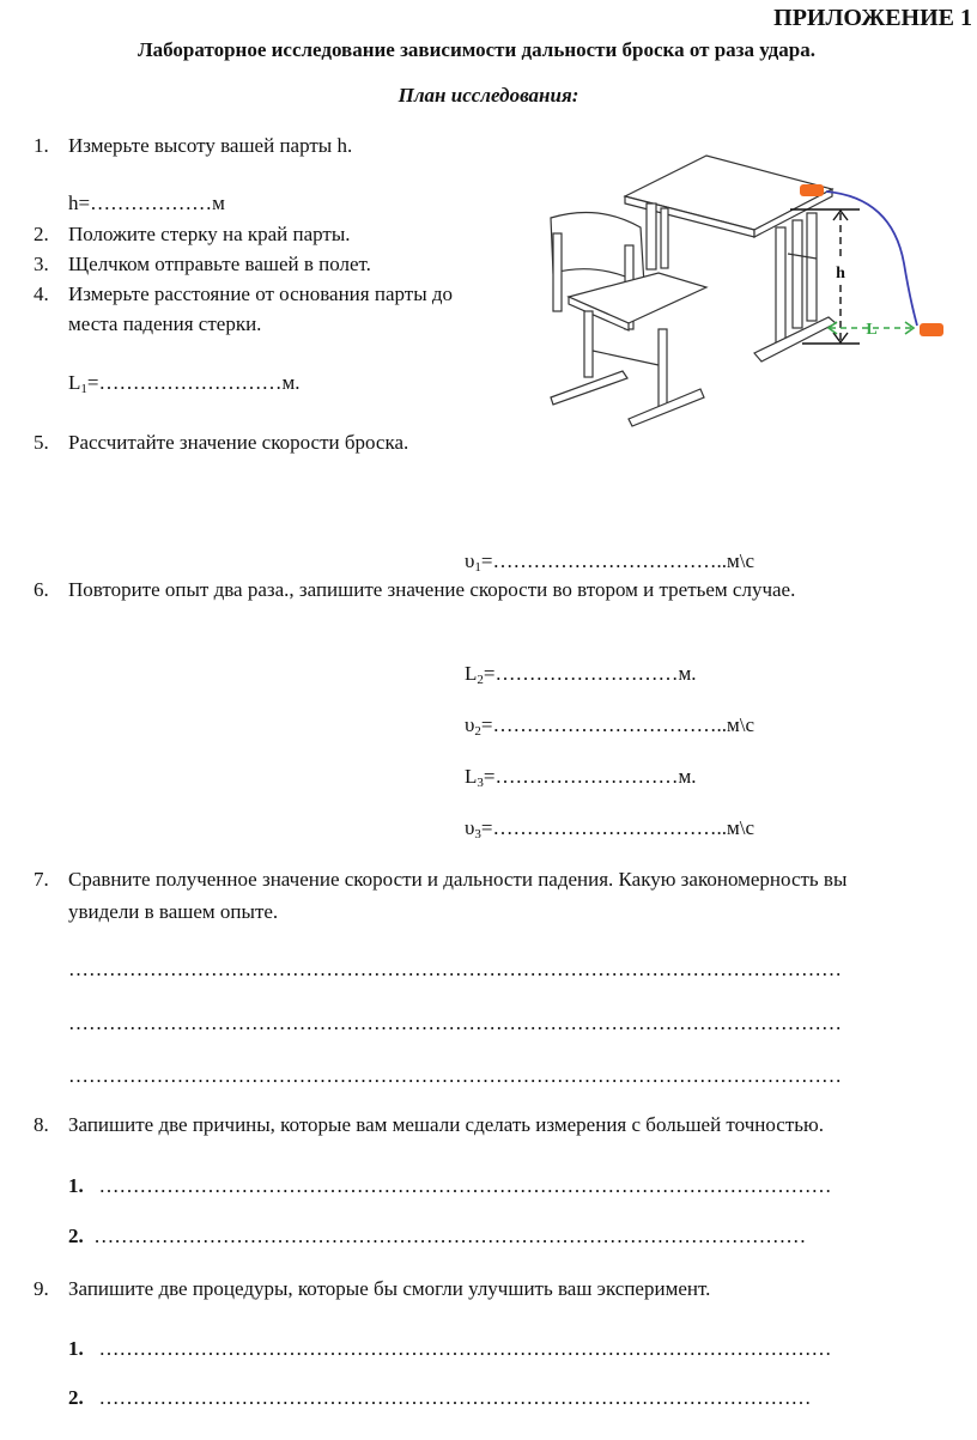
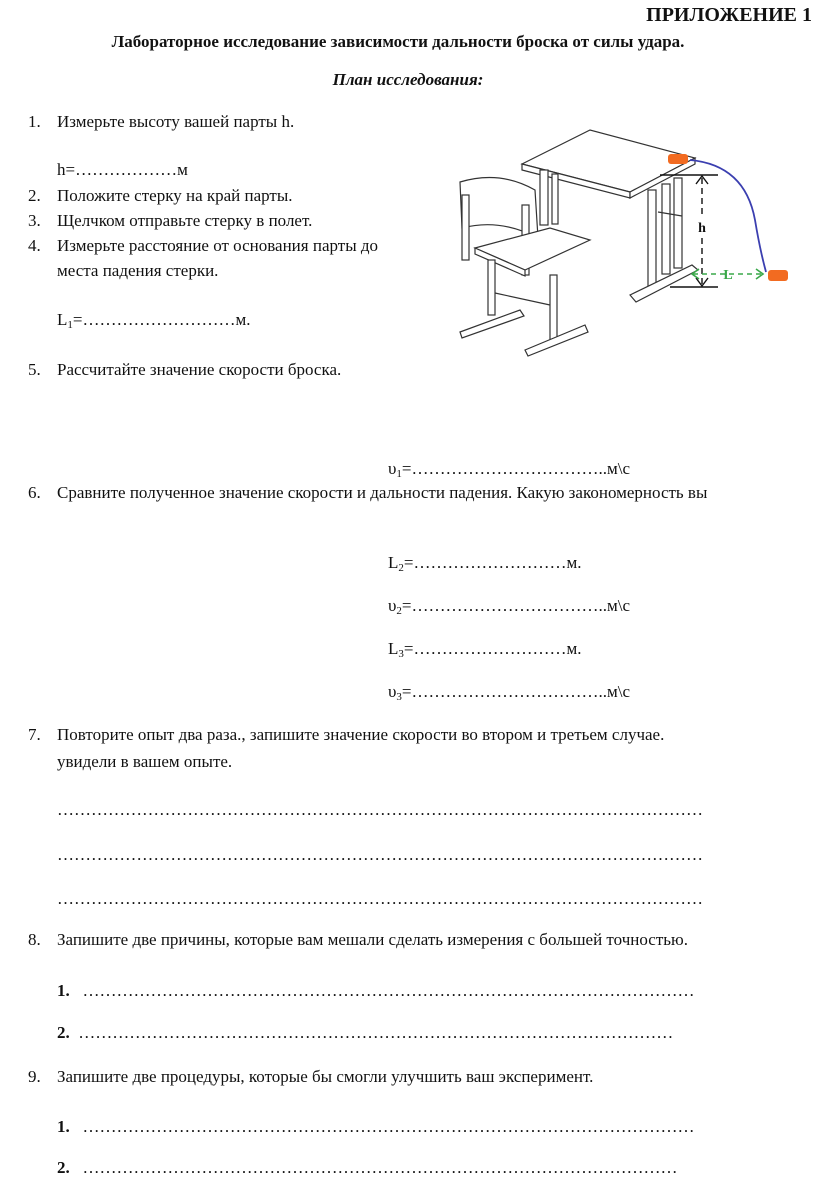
  ПРИЛОЖЕНИЕ 1
- Лабораторное исследование зависимости дальности броска от раза удара.
+ Лабораторное исследование зависимости дальности броска от силы удара.
  План исследования:
  1.
  Измерьте высоту вашей парты h.
  h=………………м
  2.
  Положите стерку на край парты.
  3.
- Щелчком отправьте вашей в полет.
+ Щелчком отправьте стерку в полет.
  4.
  Измерьте расстояние от основания парты до
  места падения стерки.
  L1=………………………м.
  5.
  Рассчитайте значение скорости броска.
  υ1=……………………………..м\с
  6.
- Повторите опыт два раза., запишите значение скорости во втором и третьем случае.
+ Сравните полученное значение скорости и дальности падения. Какую закономерность вы
  L2=………………………м.
  υ2=……………………………..м\с
  L3=………………………м.
  υ3=……………………………..м\с
  7.
- Сравните полученное значение скорости и дальности падения. Какую закономерность вы
+ Повторите опыт два раза., запишите значение скорости во втором и третьем случае.
  увидели в вашем опыте.
  ……………………………………………………………………………………………………
  ……………………………………………………………………………………………………
  ……………………………………………………………………………………………………
  8.
  Запишите две причины, которые вам мешали сделать измерения с большей точностью.
  1. ………………………………………………………………………………………………
  2. ……………………………………………………………………………………………
  9.
  Запишите две процедуры, которые бы смогли улучшить ваш эксперимент.
  1. ………………………………………………………………………………………………
  2. ……………………………………………………………………………………………
  h
  L
